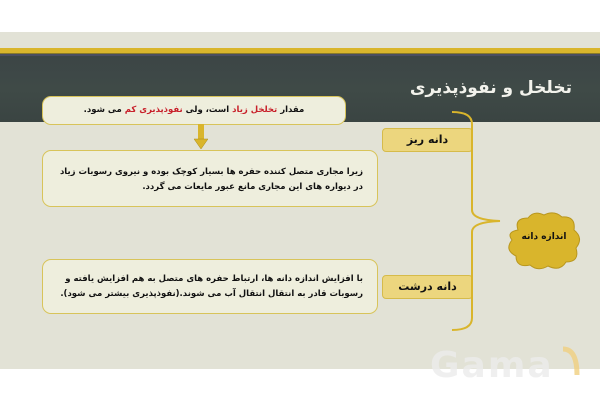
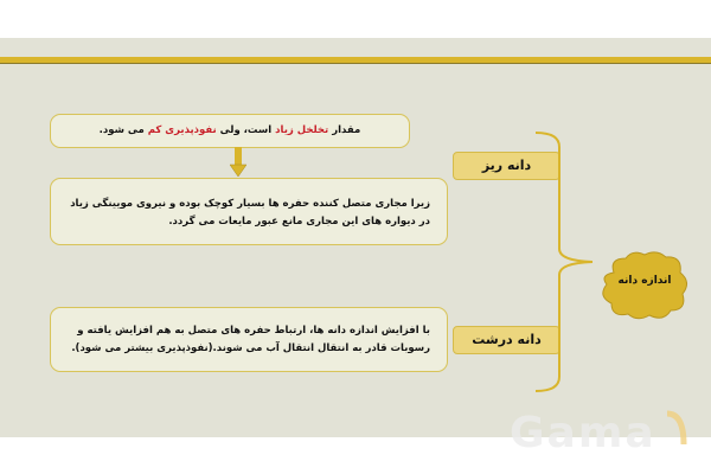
- تخلخل و نفوذپذیری
  مقدار تخلخل زیاد است، ولی نفوذپذیری کم می شود.
- زیرا مجاری متصل کننده حفره ها بسیار کوچک بوده و نیروی رسوبات زیاد در دیواره های این مجاری مانع عبور مایعات می گردد.
+ زیرا مجاری متصل کننده حفره ها بسیار کوچک بوده و نیروی مویینگی زیاد در دیواره های این مجاری مانع عبور مایعات می گردد.
  با افزایش اندازه دانه ها، ارتباط حفره های متصل به هم افزایش یافته و رسوبات قادر به انتقال انتقال آب می شوند.(نفوذپذیری بیشتر می شود).
  دانه ریز
  دانه درشت
  اندازه دانه
  Gama
